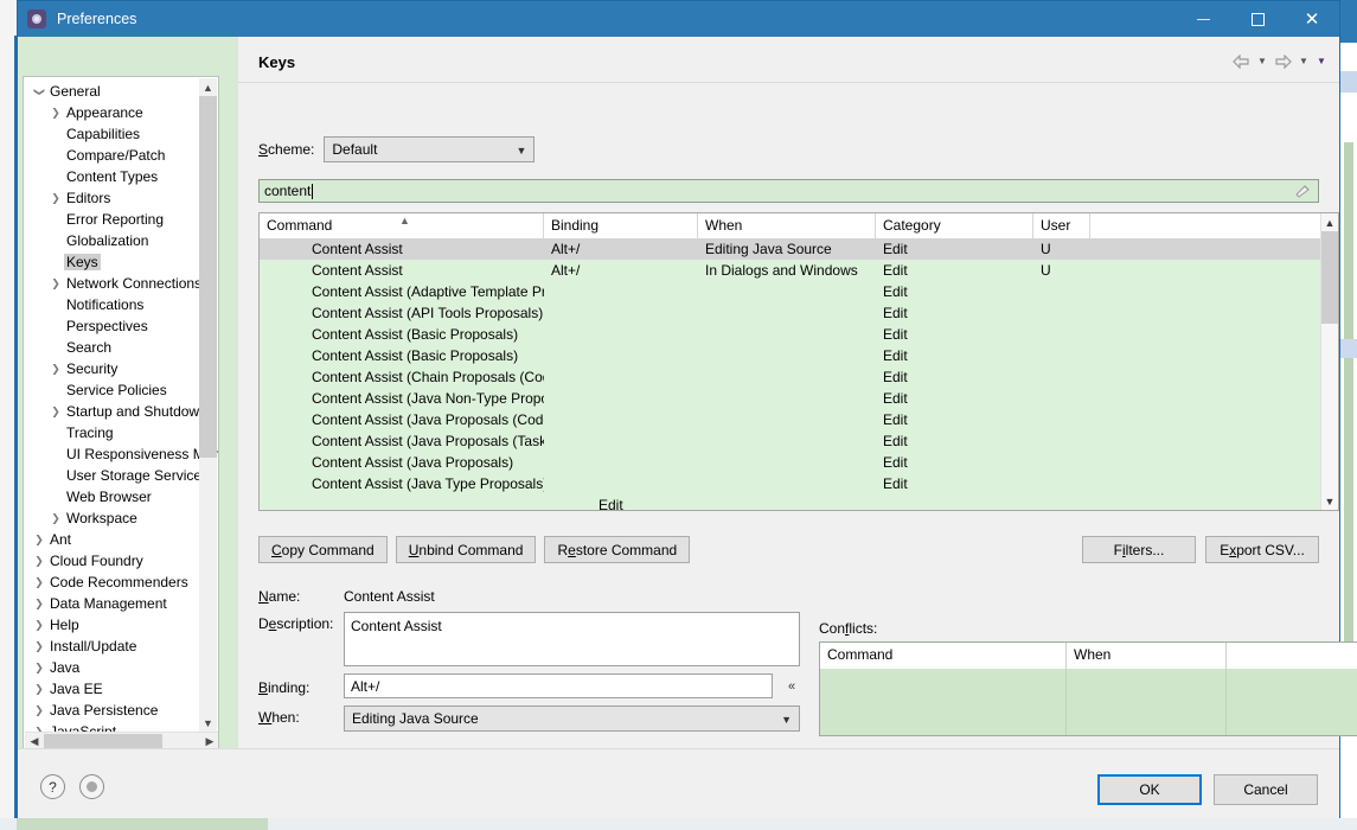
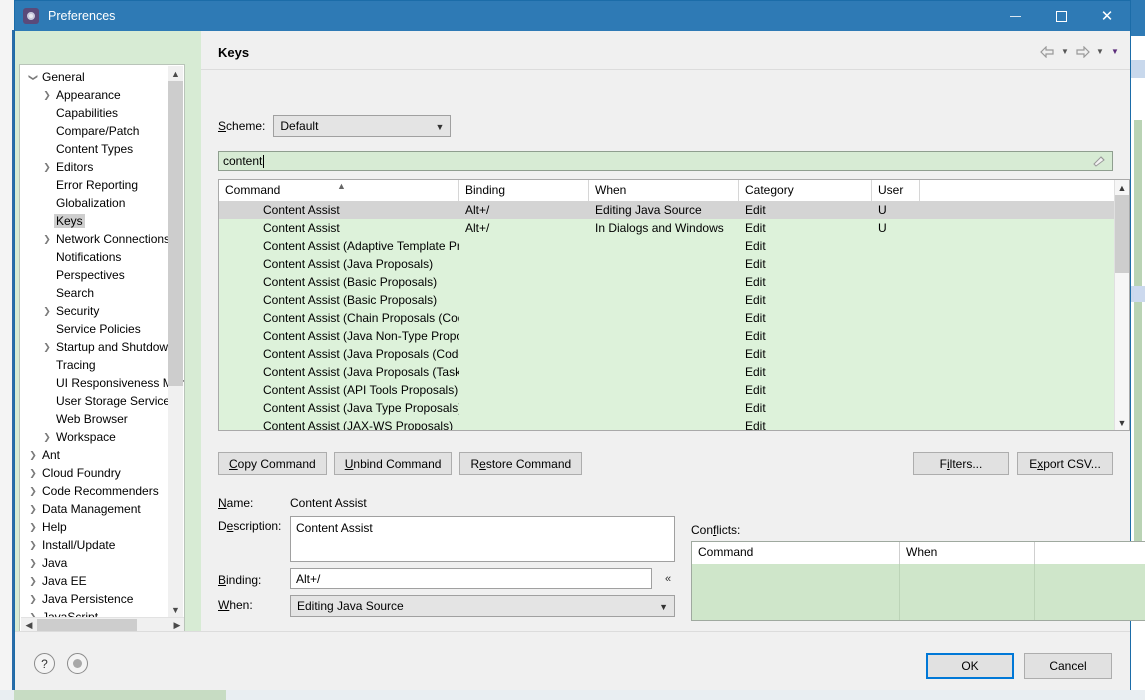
  Preferences
  ✕
  General
  ❯
  Appearance
  Capabilities
  Compare/Patch
  Content Types
  ❯
  Editors
  Error Reporting
  Globalization
  Keys
  ❯
  Network Connection
  Notifications
  Perspectives
  Search
  ❯
  Security
  Service Policies
  ❯
  Startup and Shutdow
  Tracing
  User Storage Service
  Web Browser
  ❯
  Workspace
  ❯
  Ant
  ❯
  Cloud Foundry
  ❯
  Code Recommenders
  ❯
  Data Management
  ❯
  Help
  ❯
  Install/Update
  ❯
  Java
  ❯
  Java EE
  ❯
  Java Persistence
  ▲
  ▼
  ◀
  ▶
  Keys
  ▼
  ▼
  ▼
  Scheme:
  Default
  ▼
  content
  ▲
  Command
  Binding
  When
  Category
  User
  Content Assist
  Alt+/
  Editing Java Source
  Edit
  U
  Content Assist
  Alt+/
  In Dialogs and Windows
  Edit
  U
  Content Assist (Adaptive Template Pr
  Edit
- Content Assist (API Tools Proposals)
+ Content Assist (Java Proposals)
  Edit
  Content Assist (Basic Proposals)
  Edit
  Content Assist (Basic Proposals)
  Edit
  Edit
  Content Assist (Java Non-Type Prop
  Edit
  Edit
  Content Assist (Java Proposals (Task
  Edit
- Content Assist (Java Proposals)
+ Content Assist (API Tools Proposals)
  Edit
  Content Assist (Java Type Proposals
  Edit
+ Content Assist (JAX-WS Proposals)
  Edit
  ▲
  ▼
  C
  opy Command
  U
  nbind Command
  R
  e
  store Command
  F
  i
  lters...
  E
  x
  port CSV...
  Name:
  Content Assist
  Description:
  Content Assist
  Binding:
  Alt+/
  «
  When:
  Editing Java Source
  ▼
  Conflicts:
  Command
  When
  ?
  OK
  Cancel
